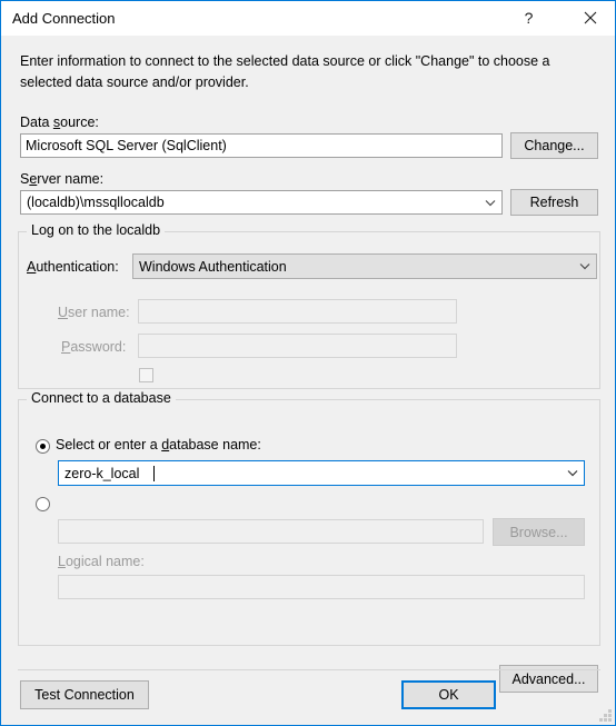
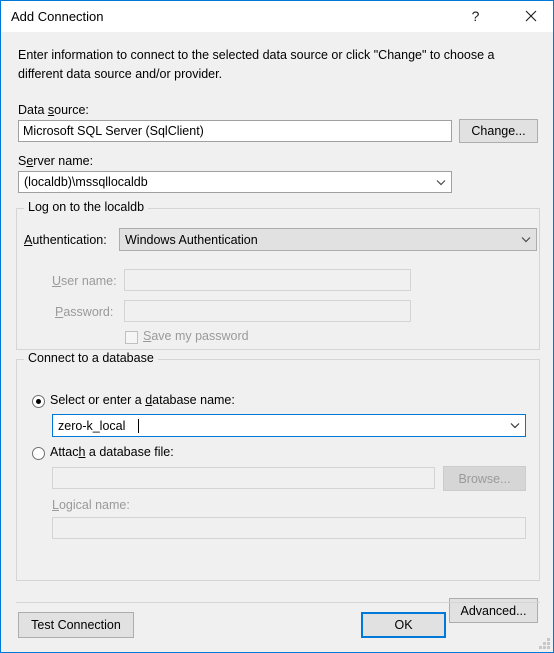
  Add Connection
  ?
- Enter information to connect to the selected data source or click "Change" to choose a selected data source and/or provider.
+ Enter information to connect to the selected data source or click "Change" to choose a different data source and/or provider.
  Data source:
  Microsoft SQL Server (SqlClient)
  Change...
  Server name:
  (localdb)\mssqllocaldb
- Refresh
  Log on to the localdb
  Authentication:
  Windows Authentication
  User name:
  Password:
+ Save my password
  Connect to a database
  Select or enter a database name:
  zero-k_local
+ Attach a database file:
  Browse...
  Logical name:
  Advanced...
  Test Connection
  OK
